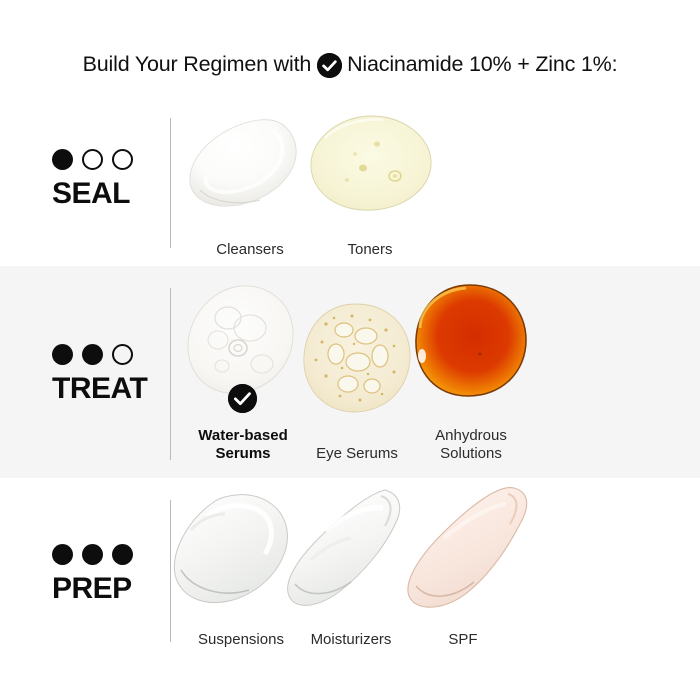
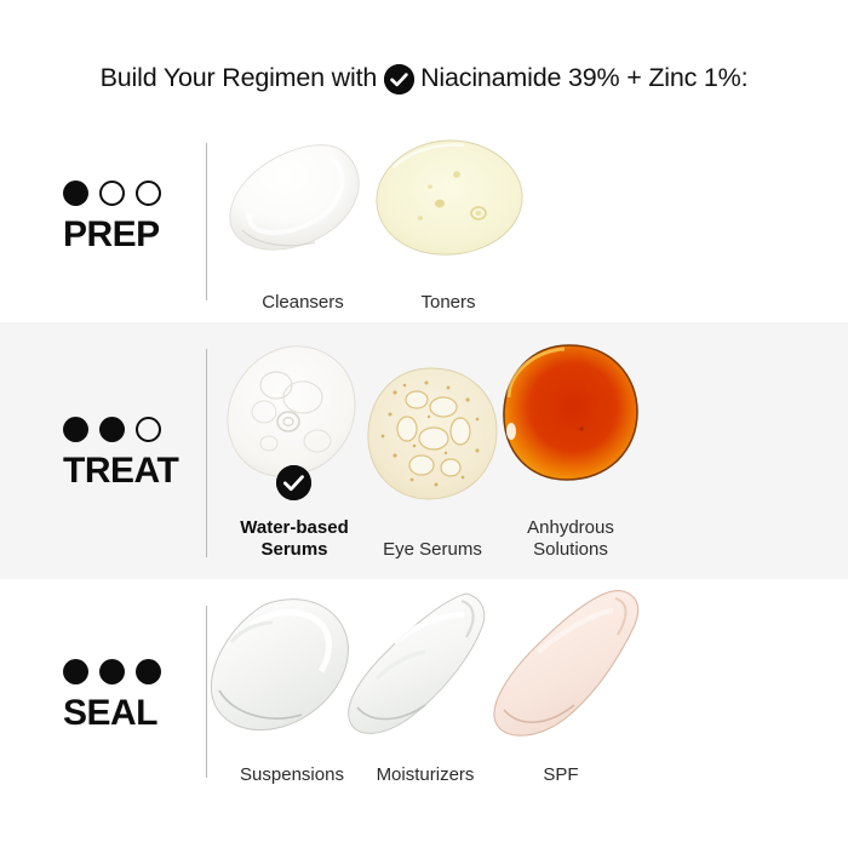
  Build Your Regimen with
- Niacinamide 10% + Zinc 1%:
+ Niacinamide 39% + Zinc 1%:
- SEAL
+ PREP
  TREAT
- PREP
+ SEAL
  Cleansers
  Toners
  Water-based
  Serums
  Eye Serums
  Anhydrous
  Solutions
  Suspensions
  Moisturizers
  SPF
